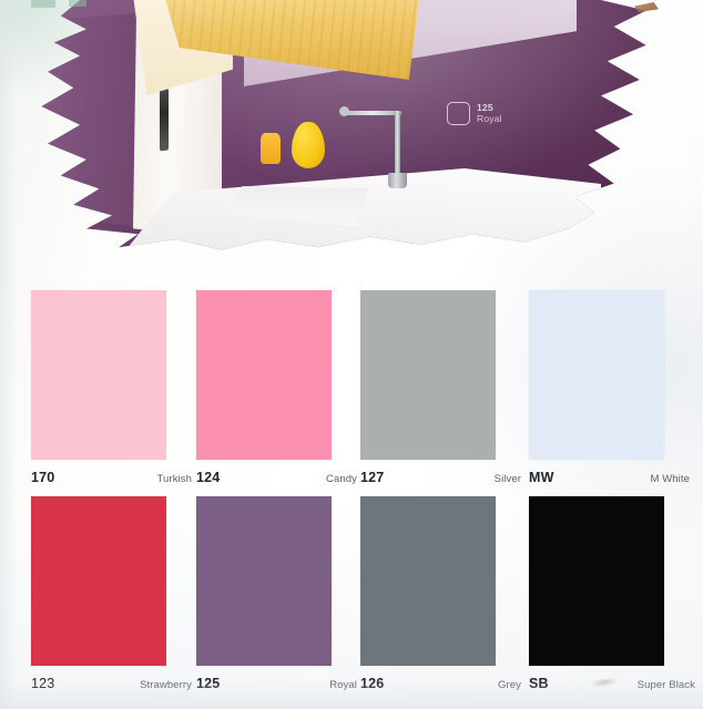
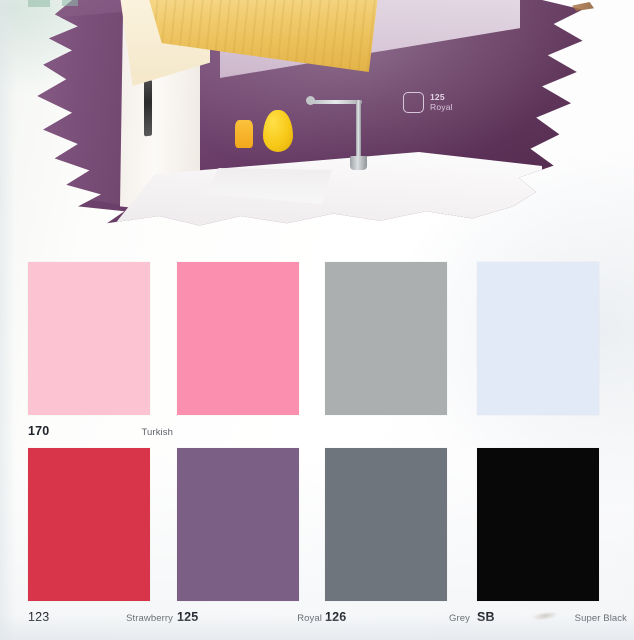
  125
  Royal
  170
  Turkish
- 124
- Candy
- 127
- Silver
- MW
- M White
